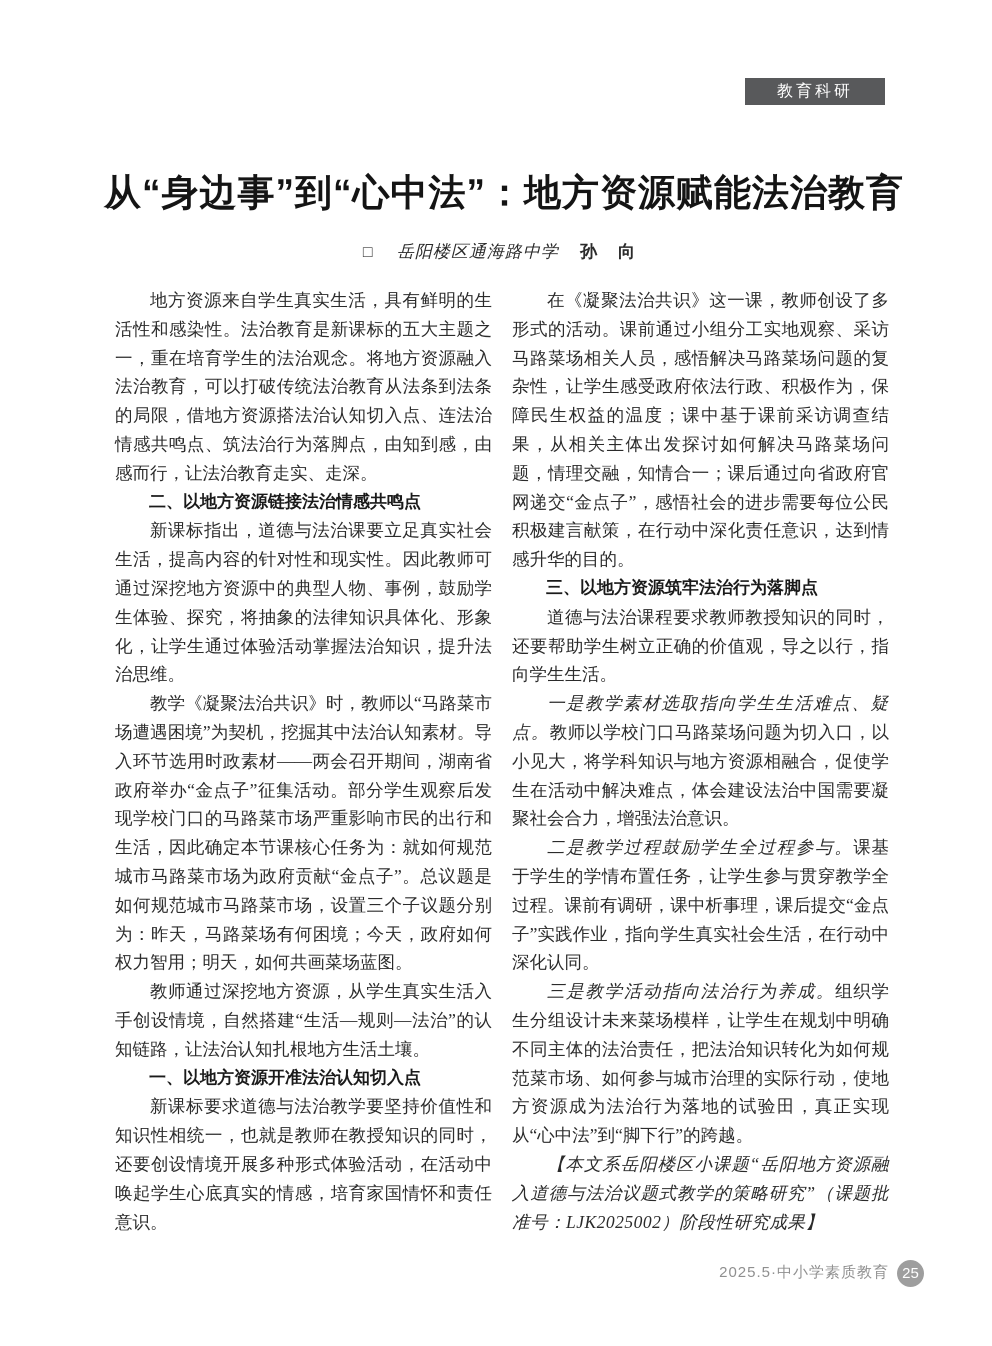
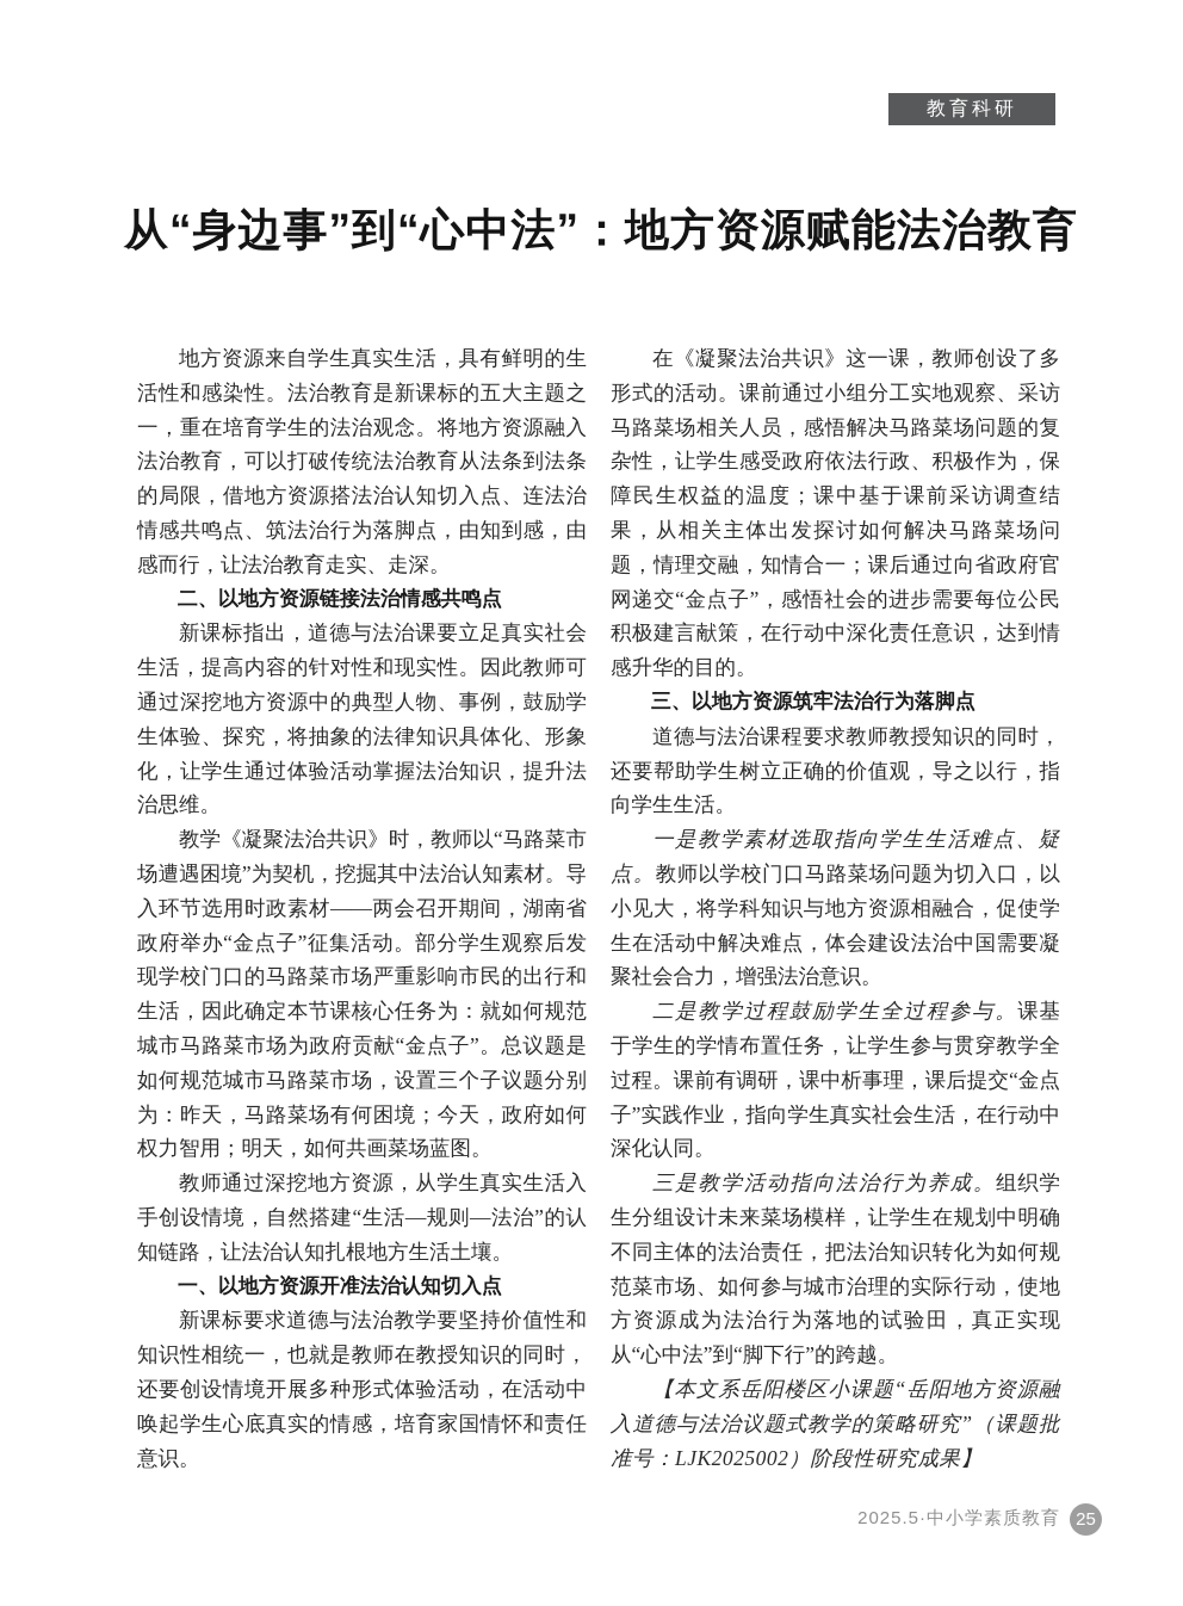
  教育科研
  从“身边事”到“心中法”：地方资源赋能法治教育
- □ 岳阳楼区通海路中学 孙 向
  地方资源来自学生真实生活，具有鲜明的生活性和感染性。法治教育是新课标的五大主题之一，重在培育学生的法治观念。将地方资源融入法治教育，可以打破传统法治教育从法条到法条的局限，借地方资源搭法治认知切入点、连法治情感共鸣点、筑法治行为落脚点，由知到感，由感而行，让法治教育走实、走深。
  二、以地方资源链接法治情感共鸣点
  新课标指出，道德与法治课要立足真实社会生活，提高内容的针对性和现实性。因此教师可通过深挖地方资源中的典型人物、事例，鼓励学生体验、探究，将抽象的法律知识具体化、形象化，让学生通过体验活动掌握法治知识，提升法治思维。
  教学《凝聚法治共识》时，教师以“马路菜市场遭遇困境”为契机，挖掘其中法治认知素材。导入环节选用时政素材——两会召开期间，湖南省政府举办“金点子”征集活动。部分学生观察后发现学校门口的马路菜市场严重影响市民的出行和生活，因此确定本节课核心任务为：就如何规范城市马路菜市场为政府贡献“金点子”。总议题是如何规范城市马路菜市场，设置三个子议题分别为：昨天，马路菜场有何困境；今天，政府如何权力智用；明天，如何共画菜场蓝图。
  教师通过深挖地方资源，从学生真实生活入手创设情境，自然搭建“生活—规则—法治”的认知链路，让法治认知扎根地方生活土壤。
  一、以地方资源开准法治认知切入点
  新课标要求道德与法治教学要坚持价值性和知识性相统一，也就是教师在教授知识的同时，还要创设情境开展多种形式体验活动，在活动中唤起学生心底真实的情感，培育家国情怀和责任意识。
  在《凝聚法治共识》这一课，教师创设了多形式的活动。课前通过小组分工实地观察、采访马路菜场相关人员，感悟解决马路菜场问题的复杂性，让学生感受政府依法行政、积极作为，保障民生权益的温度；课中基于课前采访调查结果，从相关主体出发探讨如何解决马路菜场问题，情理交融，知情合一；课后通过向省政府官网递交“金点子”，感悟社会的进步需要每位公民积极建言献策，在行动中深化责任意识，达到情感升华的目的。
  三、以地方资源筑牢法治行为落脚点
  道德与法治课程要求教师教授知识的同时，还要帮助学生树立正确的价值观，导之以行，指向学生生活。
  一是教学素材选取指向学生生活难点、疑点。教师以学校门口马路菜场问题为切入口，以小见大，将学科知识与地方资源相融合，促使学生在活动中解决难点，体会建设法治中国需要凝聚社会合力，增强法治意识。
  二是教学过程鼓励学生全过程参与。课基于学生的学情布置任务，让学生参与贯穿教学全过程。课前有调研，课中析事理，课后提交“金点子”实践作业，指向学生真实社会生活，在行动中深化认同。
  三是教学活动指向法治行为养成。组织学生分组设计未来菜场模样，让学生在规划中明确不同主体的法治责任，把法治知识转化为如何规范菜市场、如何参与城市治理的实际行动，使地方资源成为法治行为落地的试验田，真正实现从“心中法”到“脚下行”的跨越。
  【本文系岳阳楼区小课题“岳阳地方资源融入道德与法治议题式教学的策略研究”（课题批准号：LJK2025002）阶段性研究成果】
  2025.5·中小学素质教育
  25
